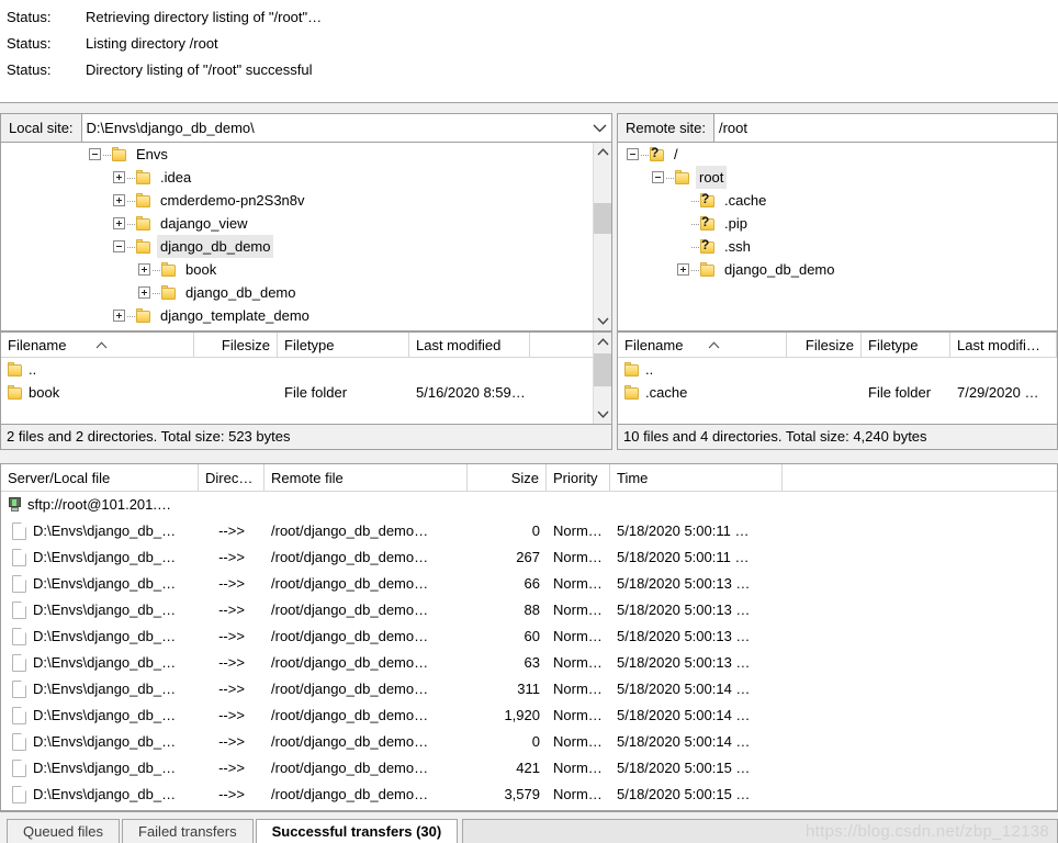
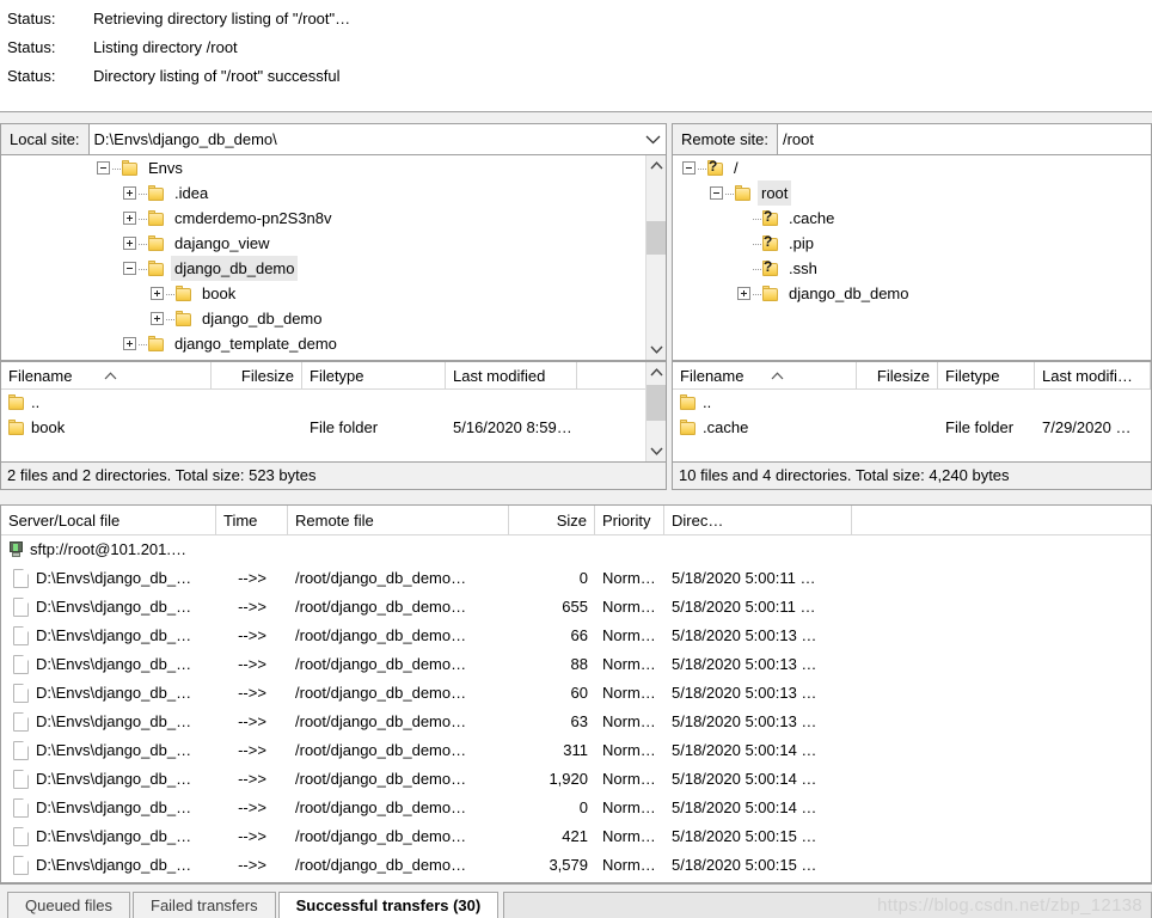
  Status:
  Retrieving directory listing of "/root"…
  Status:
  Listing directory /root
  Status:
  Directory listing of "/root" successful
  Local site:
  D:\Envs\django_db_demo\
  Envs
  .idea
  cmderdemo-pn2S3n8v
  dajango_view
  django_db_demo
  book
  django_db_demo
  django_template_demo
  Filename
  Filesize
  Filetype
  Last modified
  ..
  book
  File folder
  5/16/2020 8:59…
  2 files and 2 directories. Total size: 523 bytes
  Remote site:
  /root
  ?
  /
  root
  ?
  .cache
  ?
  .pip
  ?
  .ssh
  django_db_demo
  Filename
  Filesize
  Filetype
  Last modifi…
  ..
  .cache
  File folder
  7/29/2020 …
  10 files and 4 directories. Total size: 4,240 bytes
  Server/Local file
- Direc…
+ Time
  Remote file
  Size
  Priority
- Time
+ Direc…
  sftp://root@101.201.…
  D:\Envs\django_db_…
  -->>
  /root/django_db_demo…
  0
  Norm…
  5/18/2020 5:00:11 …
  D:\Envs\django_db_…
  -->>
  /root/django_db_demo…
- 267
+ 655
  Norm…
  5/18/2020 5:00:11 …
  D:\Envs\django_db_…
  -->>
  /root/django_db_demo…
  66
  Norm…
  5/18/2020 5:00:13 …
  D:\Envs\django_db_…
  -->>
  /root/django_db_demo…
  88
  Norm…
  5/18/2020 5:00:13 …
  D:\Envs\django_db_…
  -->>
  /root/django_db_demo…
  60
  Norm…
  5/18/2020 5:00:13 …
  D:\Envs\django_db_…
  -->>
  /root/django_db_demo…
  63
  Norm…
  5/18/2020 5:00:13 …
  D:\Envs\django_db_…
  -->>
  /root/django_db_demo…
  311
  Norm…
  5/18/2020 5:00:14 …
  D:\Envs\django_db_…
  -->>
  /root/django_db_demo…
  1,920
  Norm…
  5/18/2020 5:00:14 …
  D:\Envs\django_db_…
  -->>
  /root/django_db_demo…
  0
  Norm…
  5/18/2020 5:00:14 …
  D:\Envs\django_db_…
  -->>
  /root/django_db_demo…
  421
  Norm…
  5/18/2020 5:00:15 …
  D:\Envs\django_db_…
  -->>
  /root/django_db_demo…
  3,579
  Norm…
  5/18/2020 5:00:15 …
  Queued files
  Failed transfers
  Successful transfers (30)
